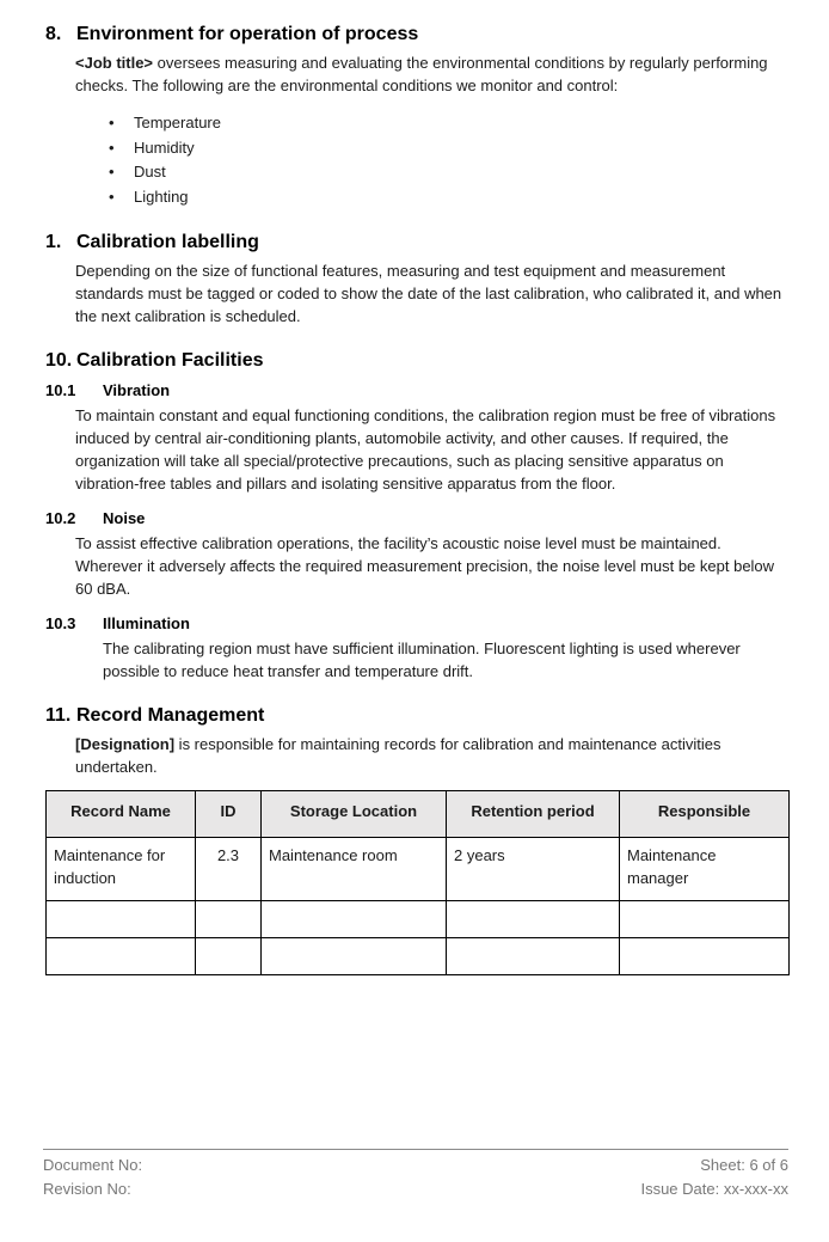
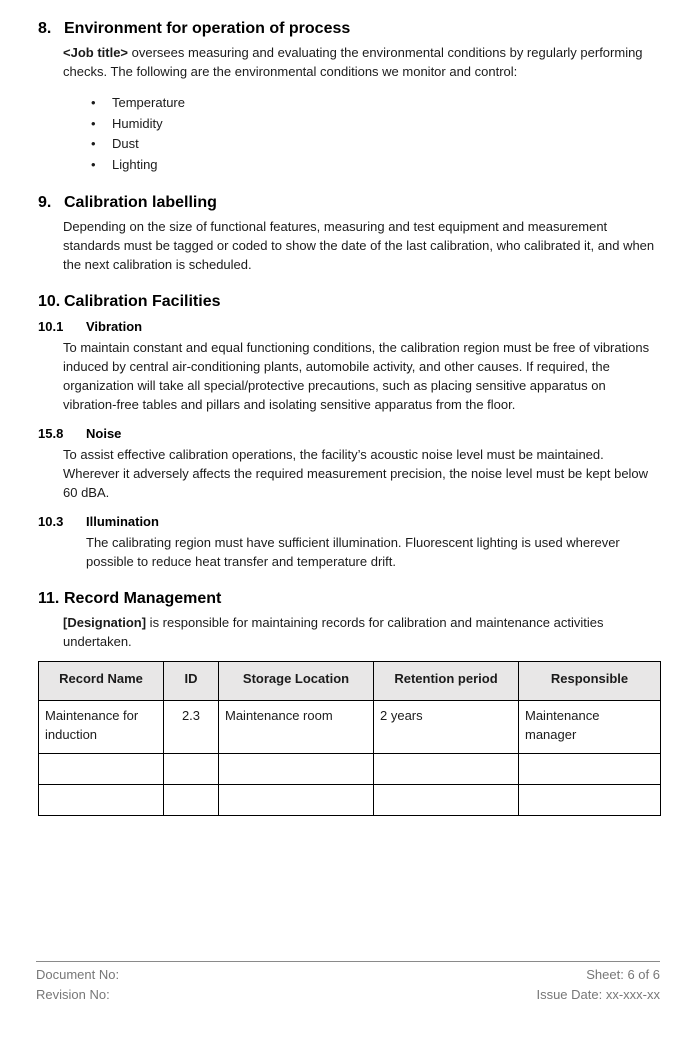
  8.
  Environment for operation of process
  <Job title> oversees measuring and evaluating the environmental conditions by regularly performing checks. The following are the environmental conditions we monitor and control:
  Temperature
  Humidity
  Dust
  Lighting
- 1.
+ 9.
  Calibration labelling
  Depending on the size of functional features, measuring and test equipment and measurement standards must be tagged or coded to show the date of the last calibration, who calibrated it, and when the next calibration is scheduled.
  10.
  Calibration Facilities
  10.1
  Vibration
  To maintain constant and equal functioning conditions, the calibration region must be free of vibrations induced by central air-conditioning plants, automobile activity, and other causes. If required, the organization will take all special/protective precautions, such as placing sensitive apparatus on vibration-free tables and pillars and isolating sensitive apparatus from the floor.
- 10.2
+ 15.8
  Noise
  To assist effective calibration operations, the facility’s acoustic noise level must be maintained. Wherever it adversely affects the required measurement precision, the noise level must be kept below 60 dBA.
  10.3
  Illumination
  The calibrating region must have sufficient illumination. Fluorescent lighting is used wherever possible to reduce heat transfer and temperature drift.
  11.
  Record Management
  [Designation] is responsible for maintaining records for calibration and maintenance activities undertaken.
  Record Name	ID	Storage Location	Retention period	Responsible
  Maintenance for induction	2.3	Maintenance room	2 years	Maintenance manager
  Document No:
  Revision No:
  Sheet: 6 of 6
  Issue Date: xx-xxx-xx
